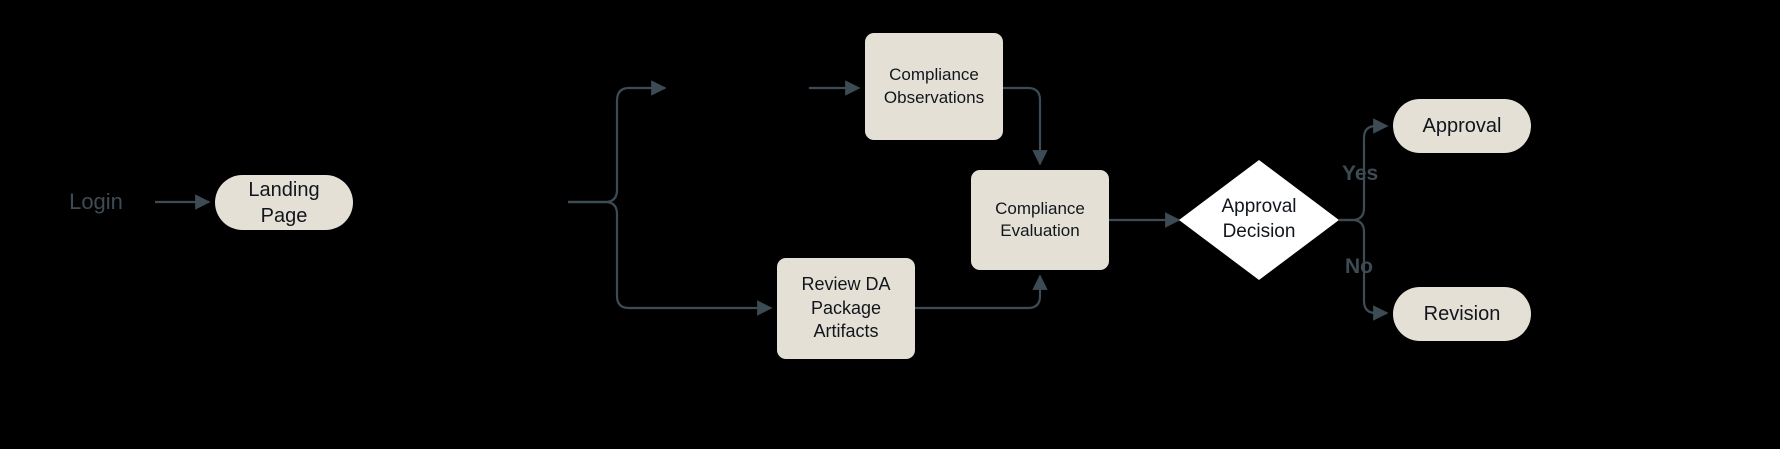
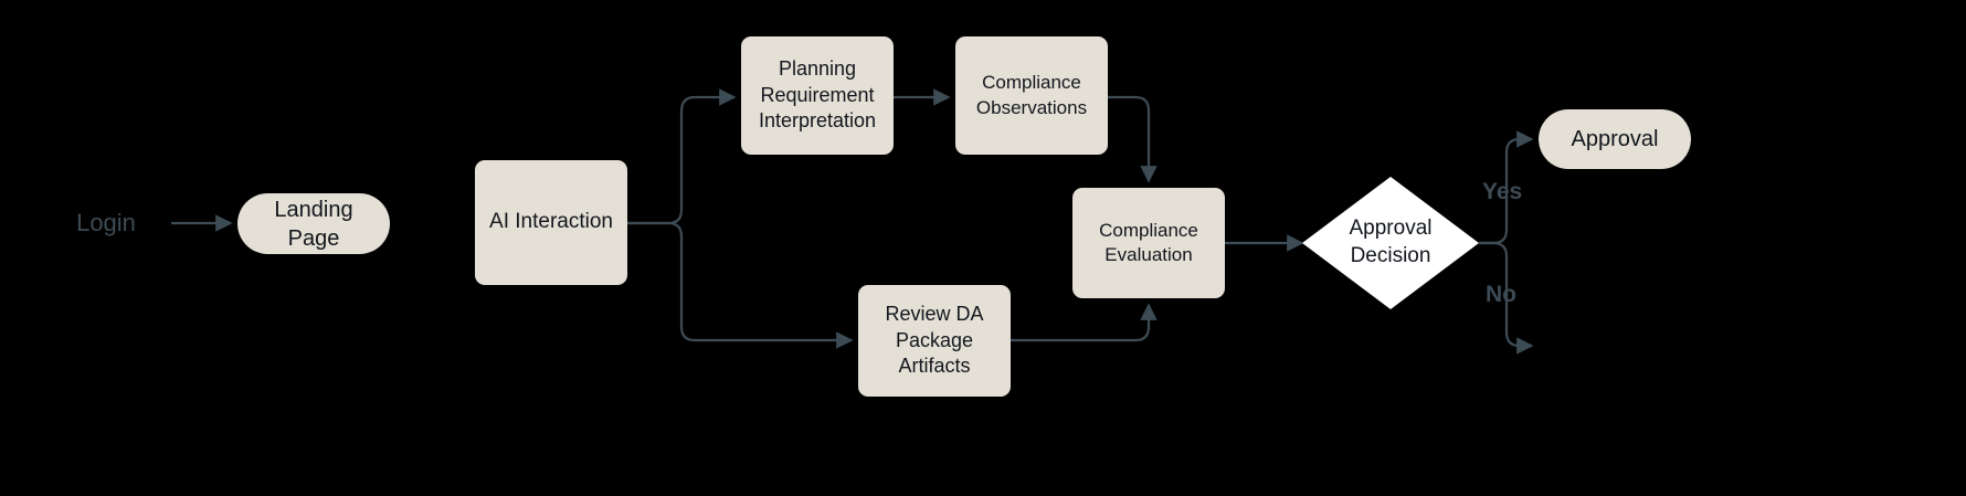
  Login
  Landing Page
+ AI Interaction
+ Planning
+ Requirement
+ Interpretation
  Compliance
  Observations
  Review DA
  Package
  Artifacts
  Compliance
  Evaluation
  Approval
  Decision
  Approval
- Revision
  Yes
  No
